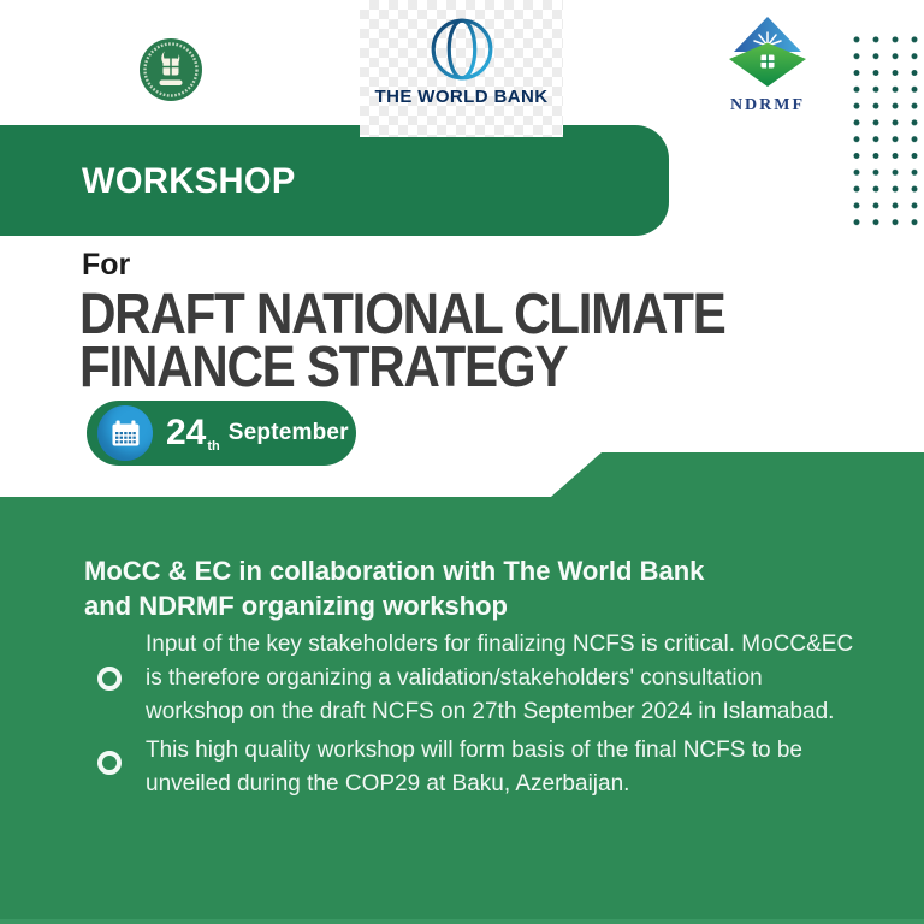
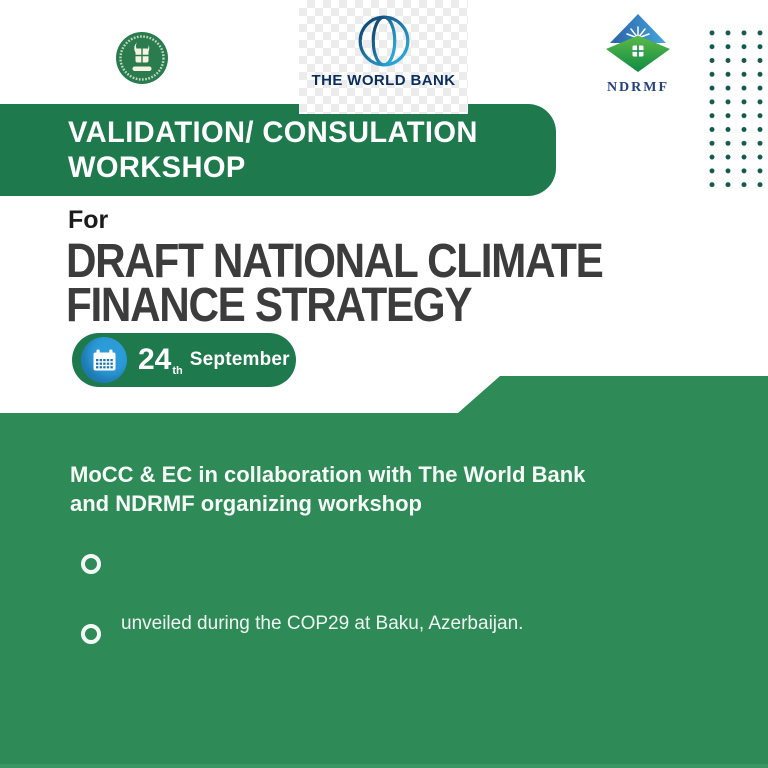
  THE WORLD BANK
  NDRMF
+ VALIDATION/ CONSULATION
  WORKSHOP
  For
  DRAFT NATIONAL CLIMATE
  FINANCE STRATEGY
  24
  th
  September 2024
  MoCC & EC in collaboration with The World Bank
  and NDRMF organizing workshop
- Input of the key stakeholders for finalizing NCFS is critical. MoCC&EC
- is therefore organizing a validation/stakeholders' consultation
- workshop on the draft NCFS on 27th September 2024 in Islamabad.
- This high quality workshop will form basis of the final NCFS to be
  unveiled during the COP29 at Baku, Azerbaijan.
